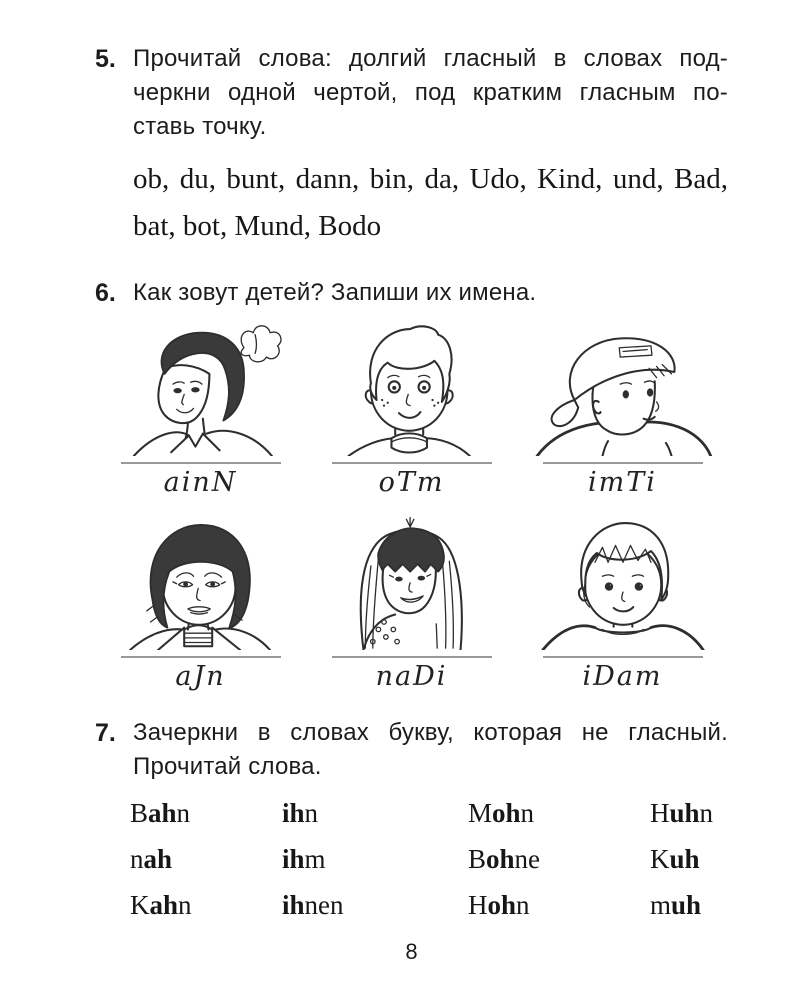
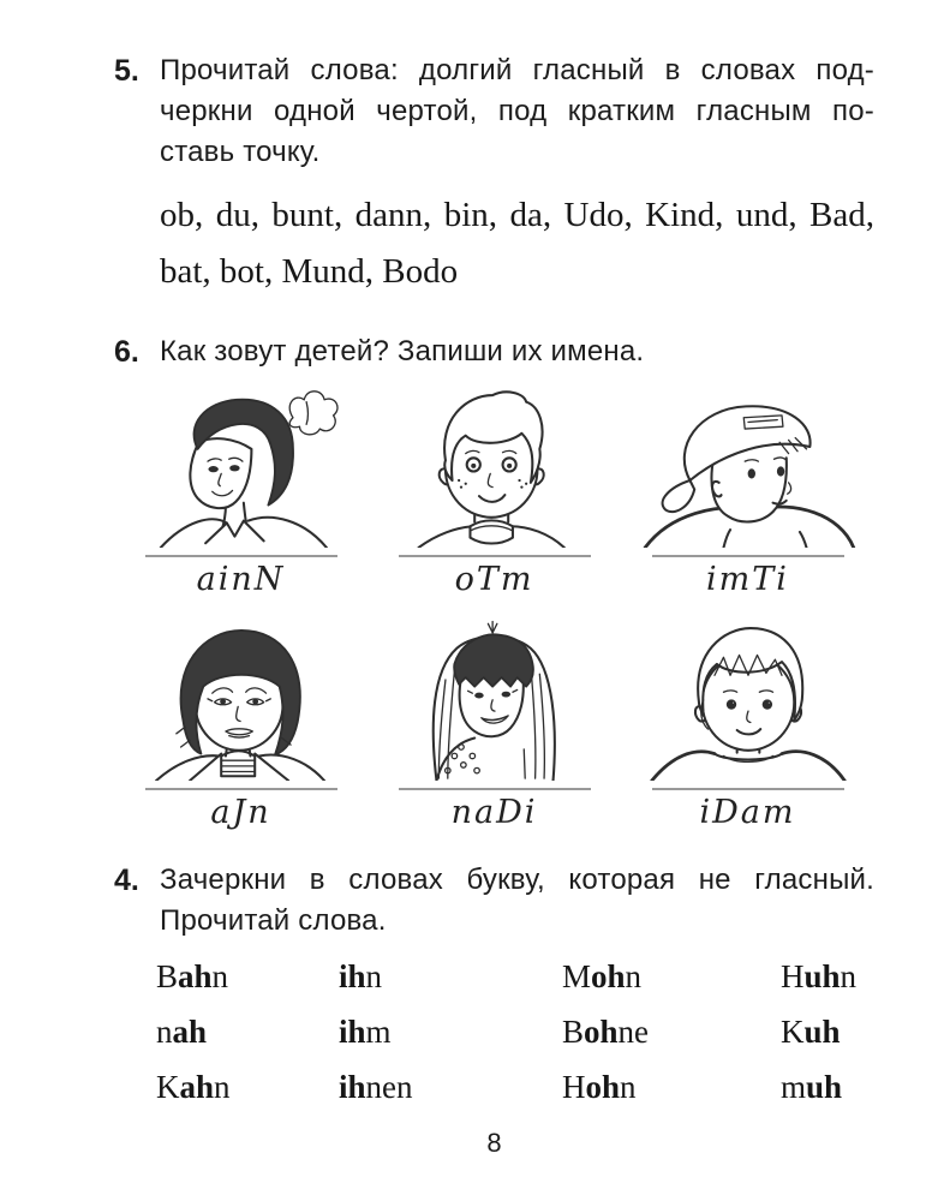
  5.
  Прочитай слова: долгий гласный в словах под-
  черкни одной чертой, под кратким гласным по-
  ставь точку.
  ob, du, bunt, dann, bin, da, Udo, Kind, und, Bad,
  bat, bot, Mund, Bodo
  6.
  Как зовут детей? Запиши их имена.
  ainN
  oTm
  imTi
  aJn
  naDi
  iDam
- 7.
+ 4.
  Зачеркни в словах букву, которая не гласный.
  Прочитай слова.
  Bahn
  nah
  Kahn
  ihn
  ihm
  ihnen
  Mohn
  Bohne
  Hohn
  Huhn
  Kuh
  muh
  8
